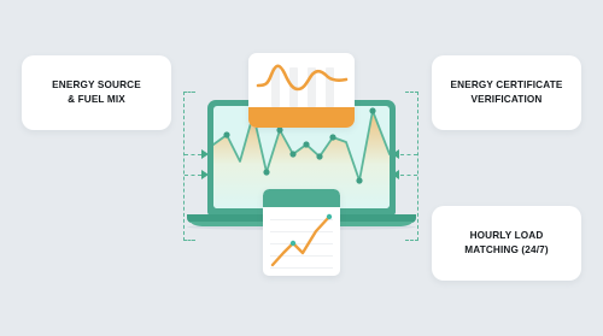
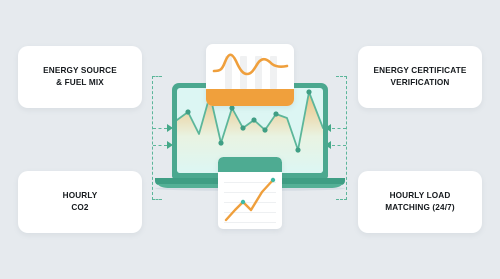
  ENERGY SOURCE
  & FUEL MIX
  ENERGY CERTIFICATE
  VERIFICATION
+ HOURLY
+ CO2
  HOURLY LOAD
  MATCHING (24/7)
